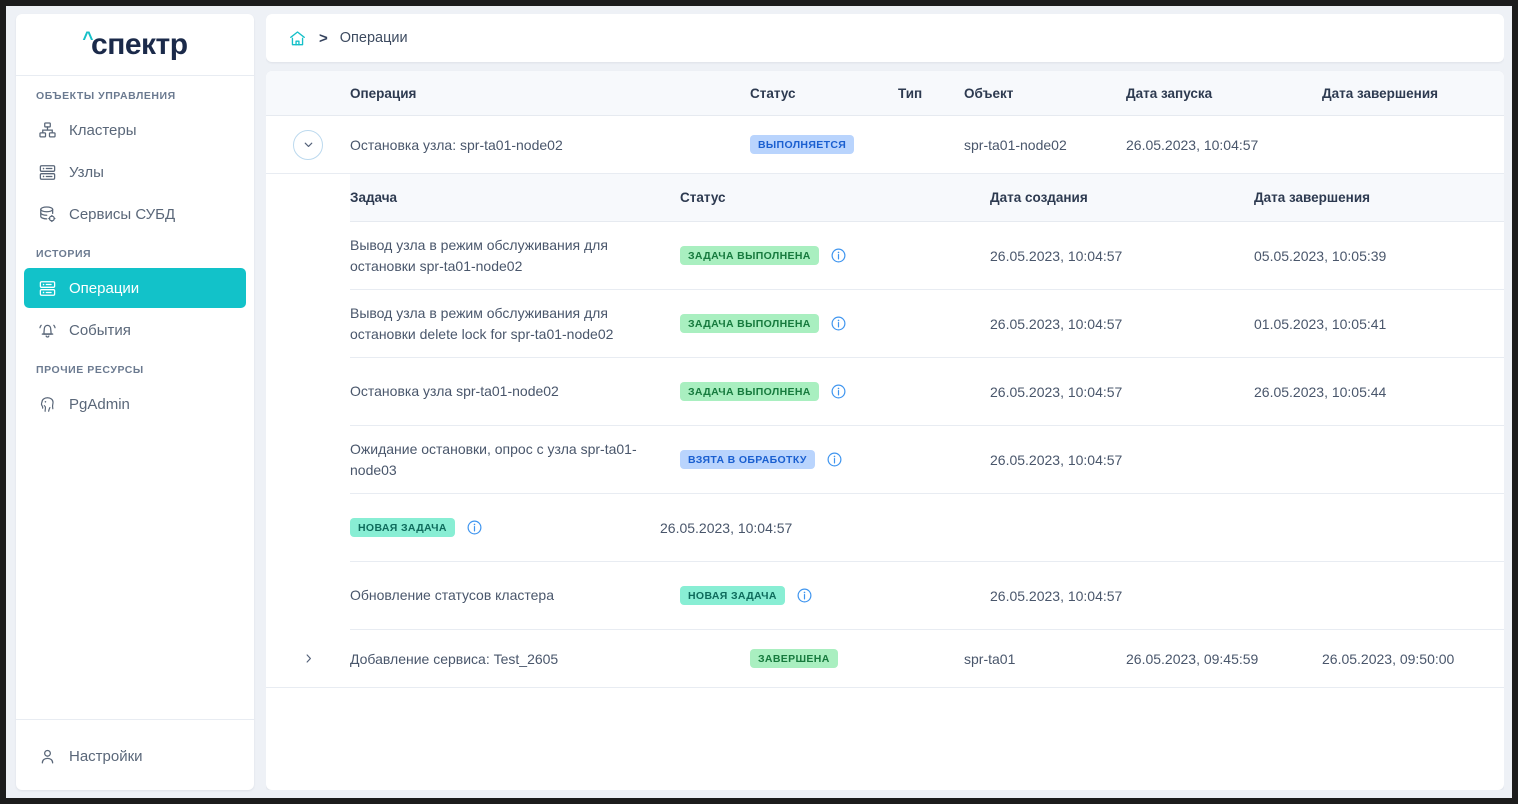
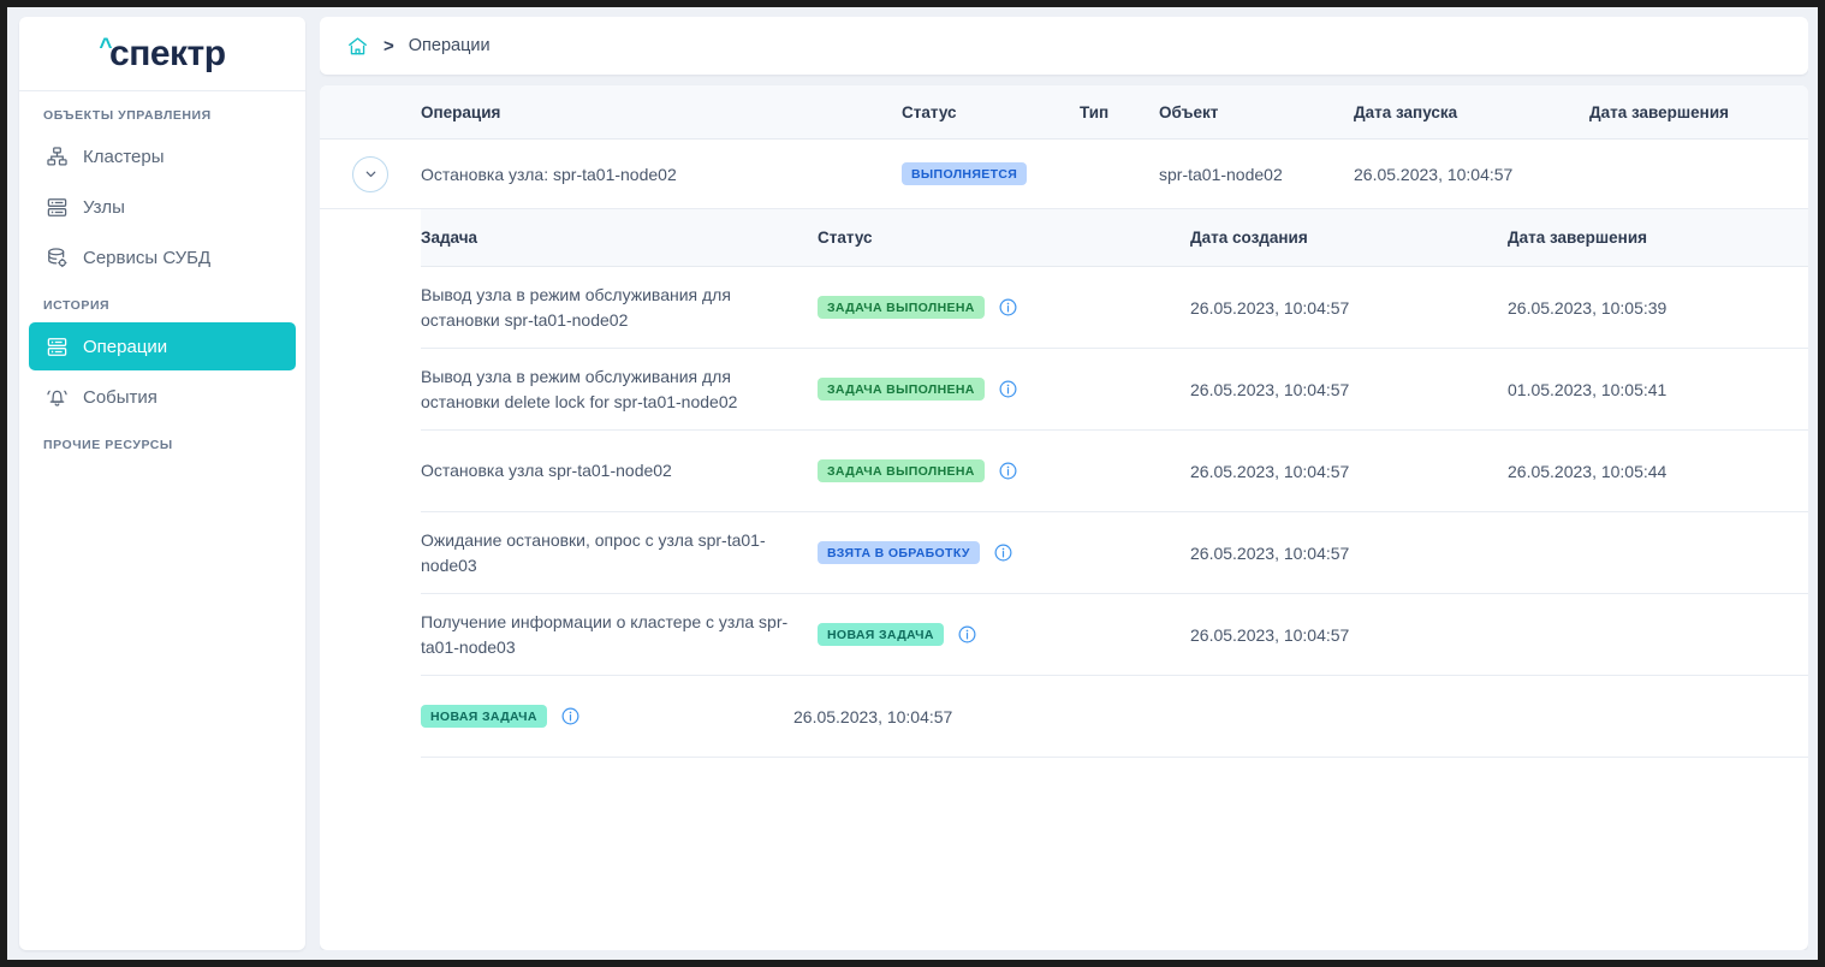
  ^спектр
  ОБЪЕКТЫ УПРАВЛЕНИЯ
  Кластеры
  Узлы
  Сервисы СУБД
  ИСТОРИЯ
  Операции
  События
  ПРОЧИЕ РЕСУРСЫ
- PgAdmin
- Настройки
  >
  Операции
  Операция
  Статус
  Тип
  Объект
  Дата запуска
  Дата завершения
  Остановка узла: spr-ta01-node02
  ВЫПОЛНЯЕТСЯ
  spr-ta01-node02
  26.05.2023, 10:04:57
  Задача
  Статус
  Дата создания
  Дата завершения
  Вывод узла в режим обслуживания для остановки spr-ta01-node02
  ЗАДАЧА ВЫПОЛНЕНА
  26.05.2023, 10:04:57
- 05.05.2023, 10:05:39
+ 26.05.2023, 10:05:39
  Вывод узла в режим обслуживания для остановки delete lock for spr-ta01-node02
  ЗАДАЧА ВЫПОЛНЕНА
  26.05.2023, 10:04:57
  01.05.2023, 10:05:41
  Остановка узла spr-ta01-node02
  ЗАДАЧА ВЫПОЛНЕНА
  26.05.2023, 10:04:57
  26.05.2023, 10:05:44
  Ожидание остановки, опрос с узла spr-ta01-node03
  ВЗЯТА В ОБРАБОТКУ
  26.05.2023, 10:04:57
+ Получение информации о кластере с узла spr-ta01-node03
  НОВАЯ ЗАДАЧА
  26.05.2023, 10:04:57
- Обновление статусов кластера
  НОВАЯ ЗАДАЧА
  26.05.2023, 10:04:57
- Добавление сервиса: Test_2605
- ЗАВЕРШЕНА
- spr-ta01
- 26.05.2023, 09:45:59
- 26.05.2023, 09:50:00
